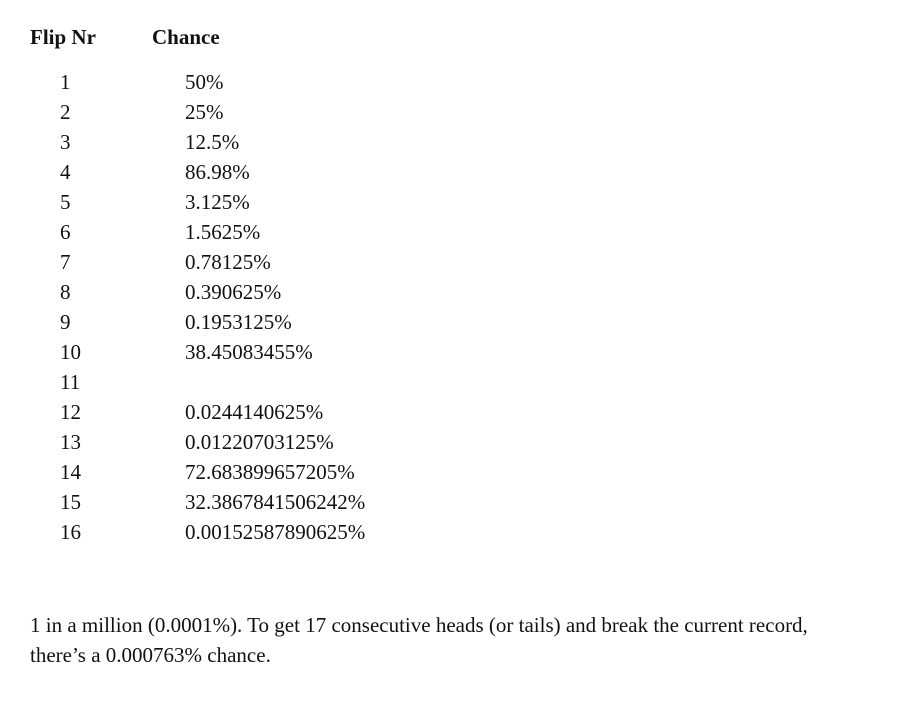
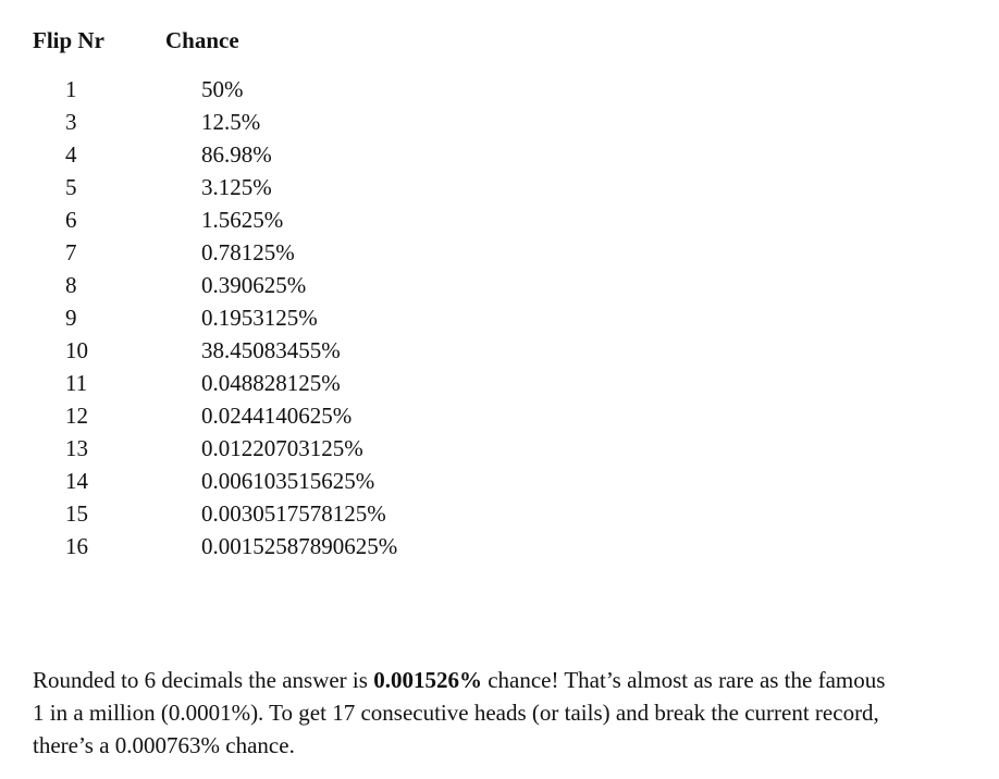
  Flip Nr
  Chance
  1
  50%
- 2
- 25%
  3
  12.5%
  4
  86.98%
  5
  3.125%
  6
  1.5625%
  7
  0.78125%
  8
  0.390625%
  9
  0.1953125%
  10
  38.45083455%
  11
+ 0.048828125%
  12
  0.0244140625%
  13
  0.01220703125%
  14
- 72.683899657205%
+ 0.006103515625%
  15
- 32.3867841506242%
+ 0.0030517578125%
  16
  0.00152587890625%
+ Rounded to 6 decimals the answer is 0.001526% chance! That’s almost as rare as the famous
  1 in a million (0.0001%). To get 17 consecutive heads (or tails) and break the current record,
  there’s a 0.000763% chance.
